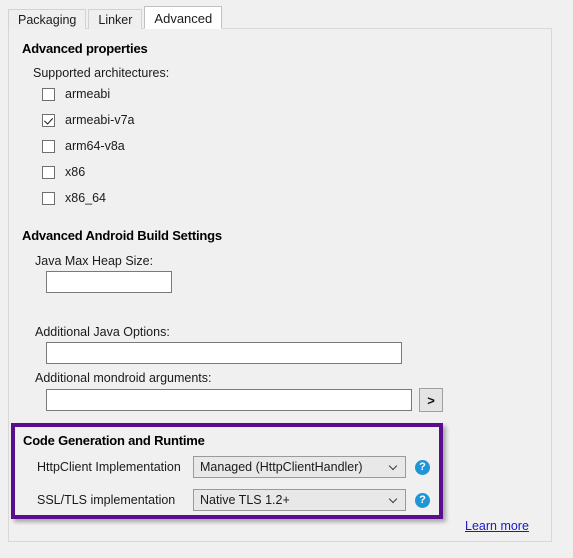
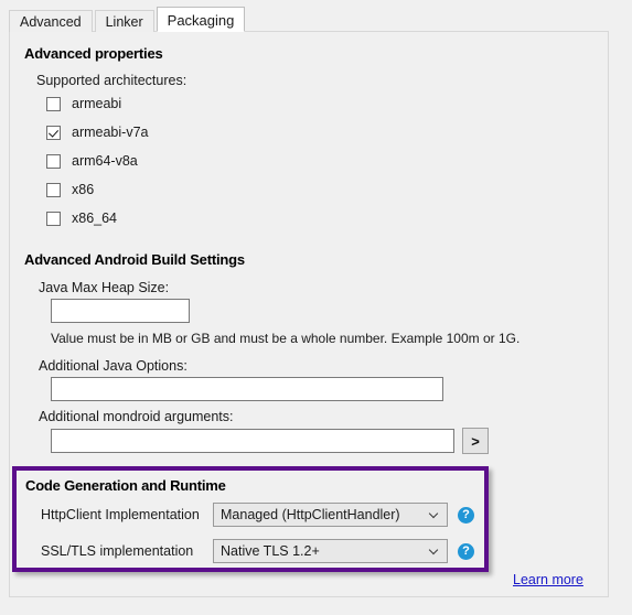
- Packaging
+ Advanced
  Linker
- Advanced
+ Packaging
  Advanced properties
  Supported architectures:
  armeabi
  armeabi-v7a
  arm64-v8a
  x86
  x86_64
  Advanced Android Build Settings
  Java Max Heap Size:
+ Value must be in MB or GB and must be a whole number. Example 100m or 1G.
  Additional Java Options:
  Additional mondroid arguments:
  >
  Learn more
  Code Generation and Runtime
  HttpClient Implementation
  Managed (HttpClientHandler)
  ?
  SSL/TLS implementation
  Native TLS 1.2+
  ?
